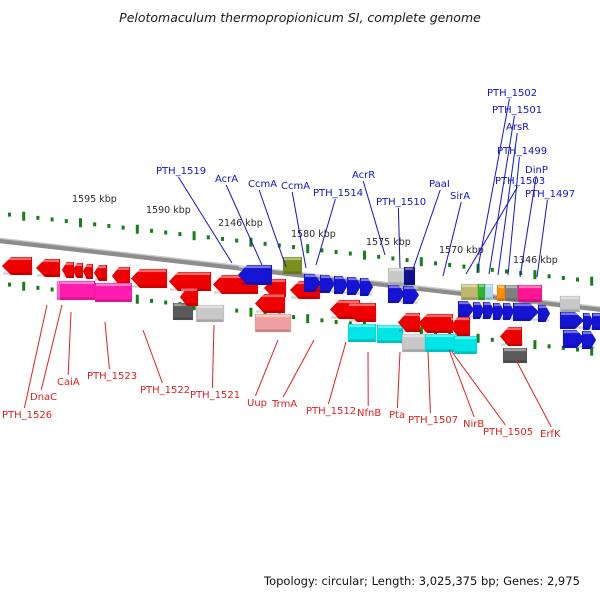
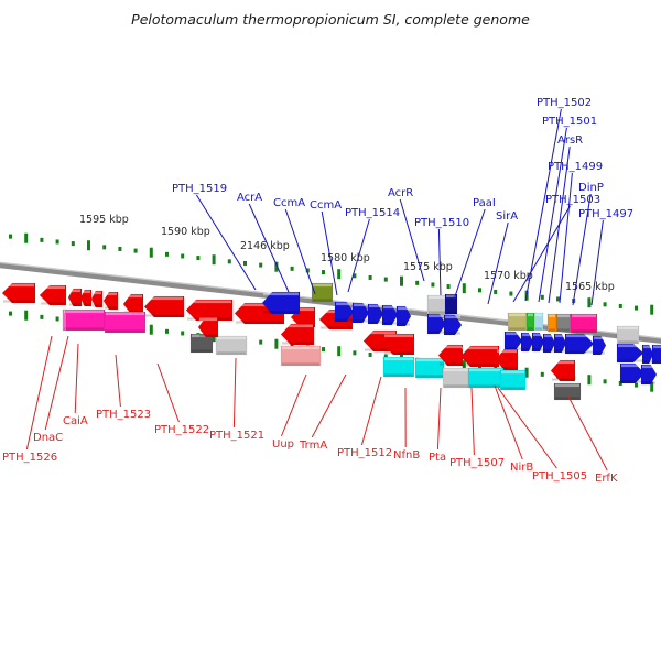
  Pelotomaculum thermopropionicum SI, complete genome
  1595 kbp
  1590 kbp
  2146 kbp
  180 kbp
  155 kbp
  1570 kb
- 1346 kbp
+ 1565 kbp
  PTH_1519
  AcrA
  CcmA
  CcmA
  PTH_1514
  AcrR
  PTH_1510
  PaaI
  SirA
  PTH_1502
  PTH_1501
  ArsR
  PTH_1499
  PTH_153
  DinP
  PTH_1497
  PTH_1526
  DnaC
  CaiA
  PTH_1523
  PTH_1522
  PTH_1521
  Uup
  TrmA
  PTH_1512
  NfnB
  Pta
  PTH_1507
  NirB
  PTH_1505
  ErfK
- Topology: circular; Length: 3,025,375 bp; Genes: 2,975
